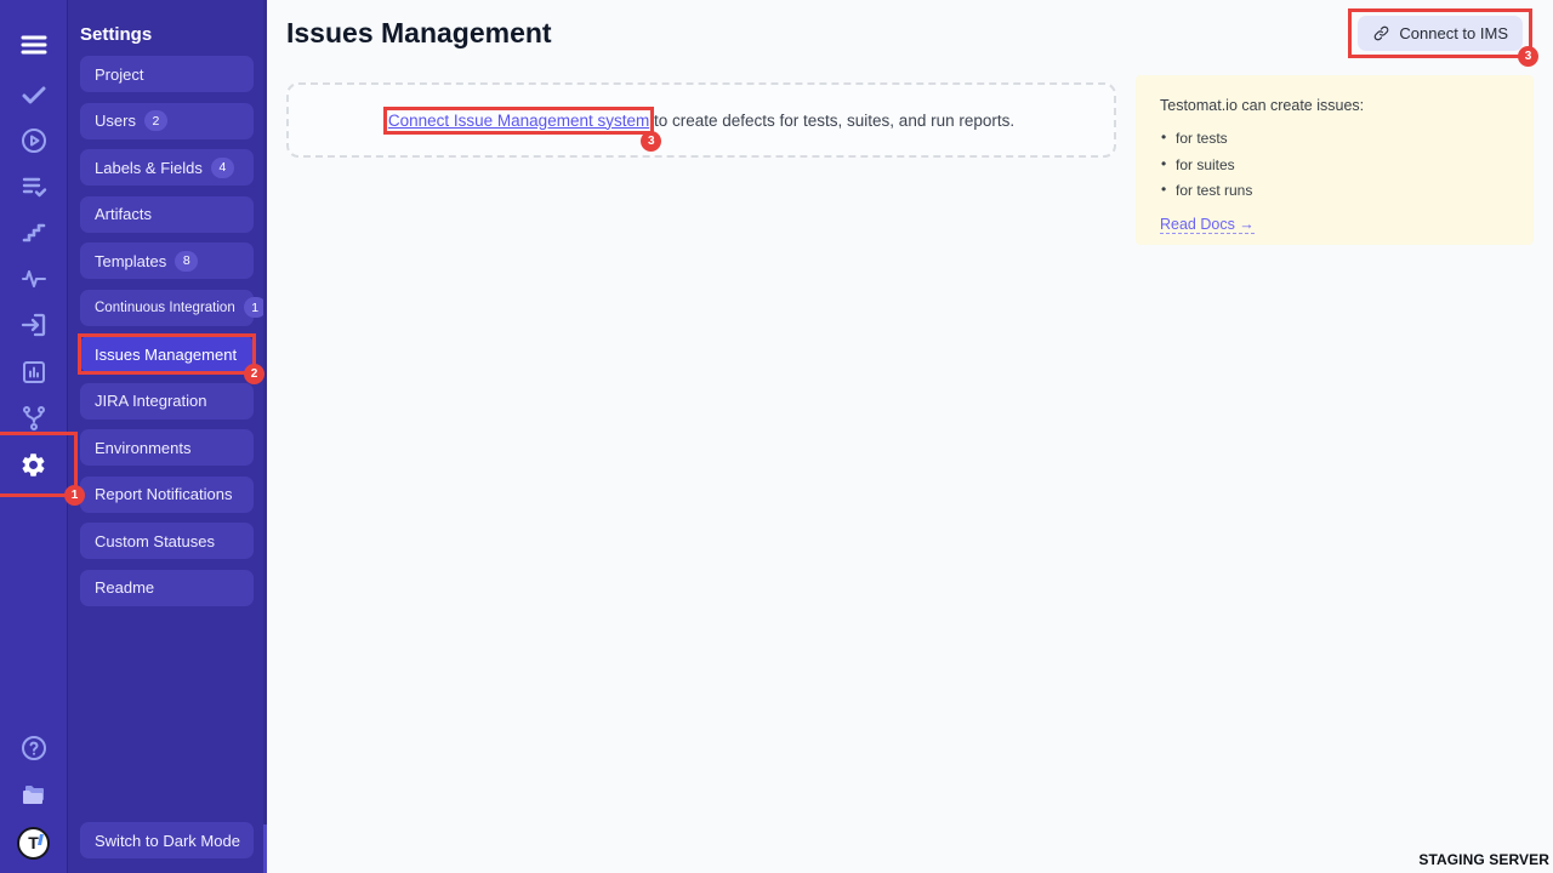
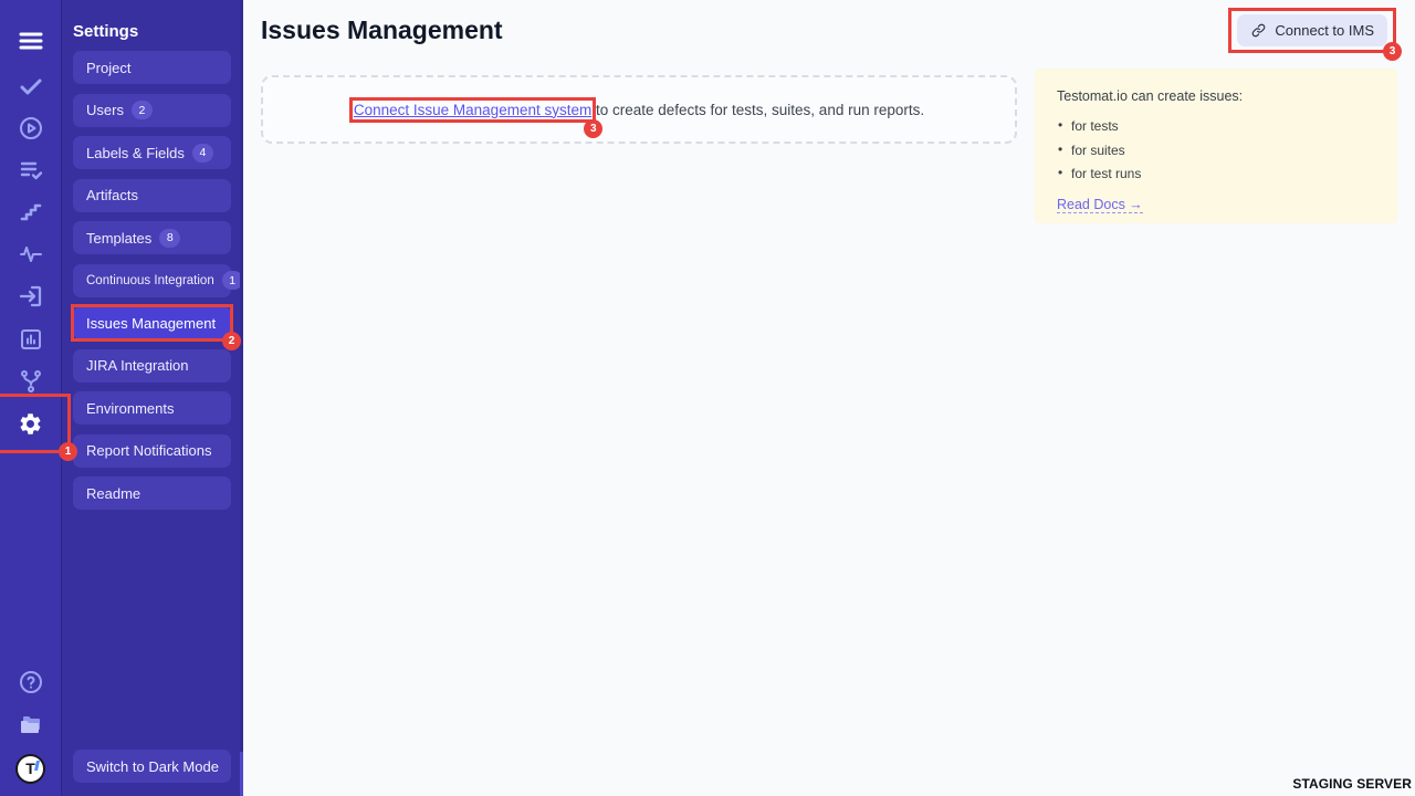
  1
  T
  Settings
  Project
  Users
  2
  Labels & Fields
  4
  Artifacts
  Templates
  8
  Continuous Integration
  1
  Issues Management
  2
  JIRA Integration
  Environments
  Report Notifications
- Custom Statuses
  Readme
  Switch to Dark Mode
  Issues Management
  3
  Connect to IMS
  Connect Issue Management system
  3
  to create defects for tests, suites, and run reports.
  Testomat.io can create issues:
  for tests
  for suites
  for test runs
  Read Docs →
  STAGING SERVER
